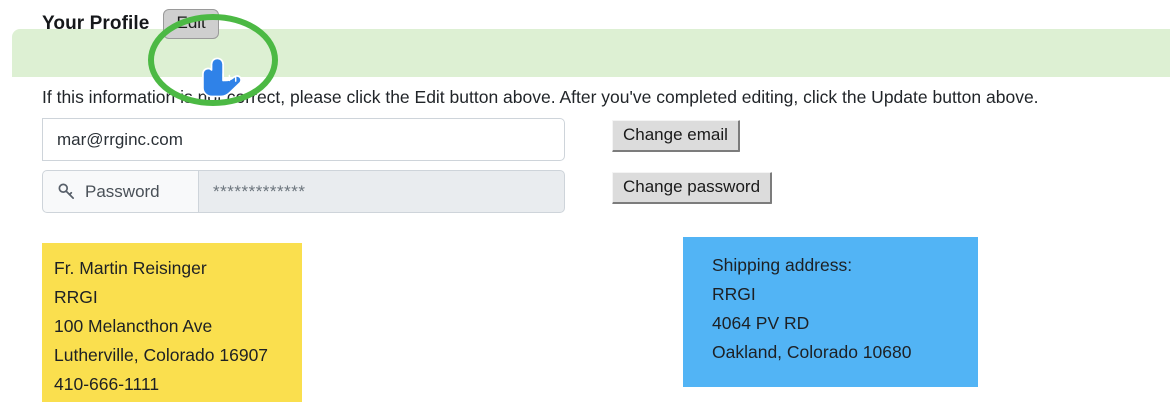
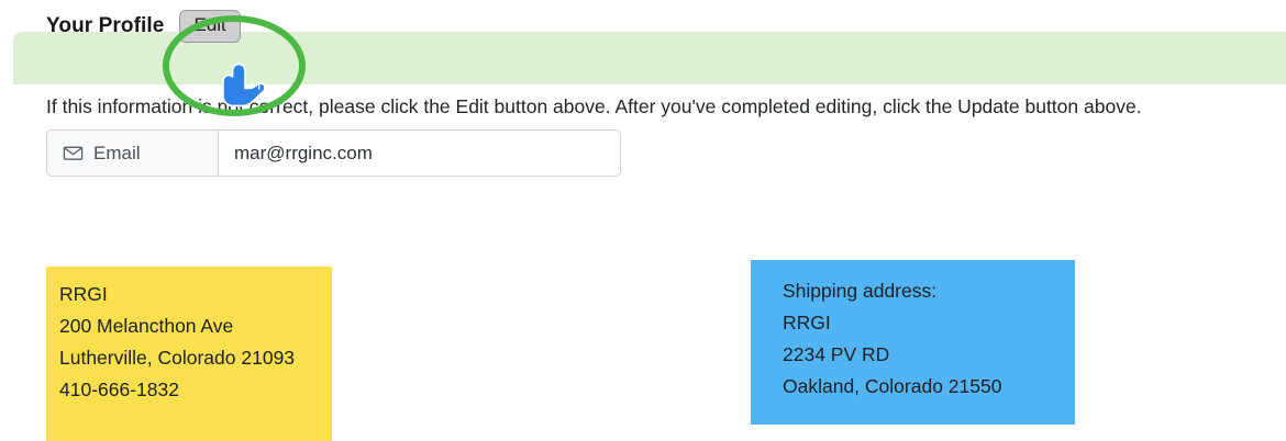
  Your Profile
  dit
  If this information n crect, please click the Edit button above. After you've completed editing, click the Update button above.
+ Email
  mar@rrginc.com
- Password
- *************
- Change email
- Change password
- Fr. Martin Reisinger
  RRGI
- 100 Melancthon Ave
+ 200 Melancthon Ave
- Lutherville, Colorado 16907
+ Lutherville, Colorado 21093
- 410-666-1111
+ 410-666-1832
  Shipping address:
  RRGI
- 4064 PV RD
+ 2234 PV RD
- Oakland, Colorado 10680
+ Oakland, Colorado 21550
